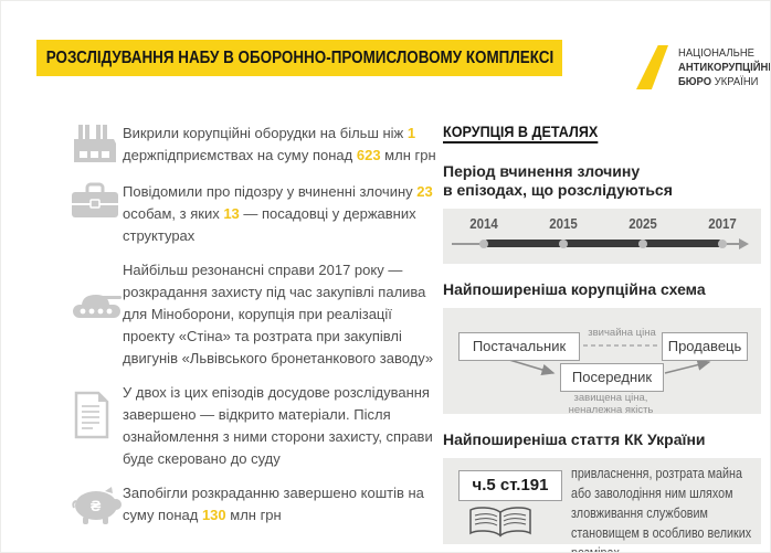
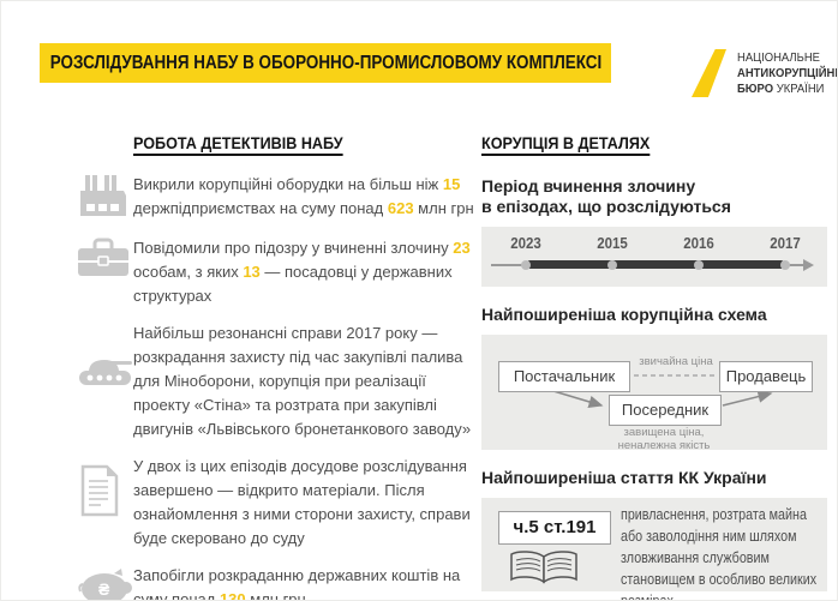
  РОЗСЛІДУВАННЯ НАБУ В ОБОРОННО-ПРОМИСЛОВОМУ КОМПЛЕКСІ
  НАЦІОНАЛЬНЕ
  АНТИКОРУПЦІЙН
  БЮРО УКРАЇНИ
+ РОБОТА ДЕТЕКТИВІВ НАБУ
- Викрили корупційні оборудки на більш ніж 1 держпідприємствах на суму понад 623 млн грн
+ Викрили корупційні оборудки на більш ніж 15 держпідприємствах на суму понад 623 млн грн
  Повідомили про підозру у вчиненні злочину 23 особам, з яких 13 — посадовці у державних структурах
  Найбільш резонансні справи 2017 року — розкрадання захисту під час закупівлі палива для Міноборони, корупція при реалізації проекту «Стіна» та розтрата при закупівлі двигунів «Львівського бронетанкового заводу»
  У двох із цих епізодів досудове розслідування завершено — відкрито матеріали. Після ознайомлення з ними сторони захисту, справи буде скеровано до суду
  ₴
- Запобігли розкраданню завершено коштів на суму понад 130 млн грн
+ Запобігли розкраданню державних коштів на суму понад 130 млн грн
  КОРУПЦІЯ В ДЕТАЛЯХ
  Період вчинення злочину
  в епізодах, що розслідуються
- 2014
+ 2023
  2015
- 2025
+ 2016
  2017
  Найпоширеніша корупційна схема
  Постачальник
  Продавець
  Посередник
  звичайна ціна
  завищена ціна,
  неналежна якість
  Найпоширеніша стаття КК України
  ч.5 ст.191
  привласнення, розтрата майна або заволодіння ним шляхом зловживання службовим становищем в особливо великих
